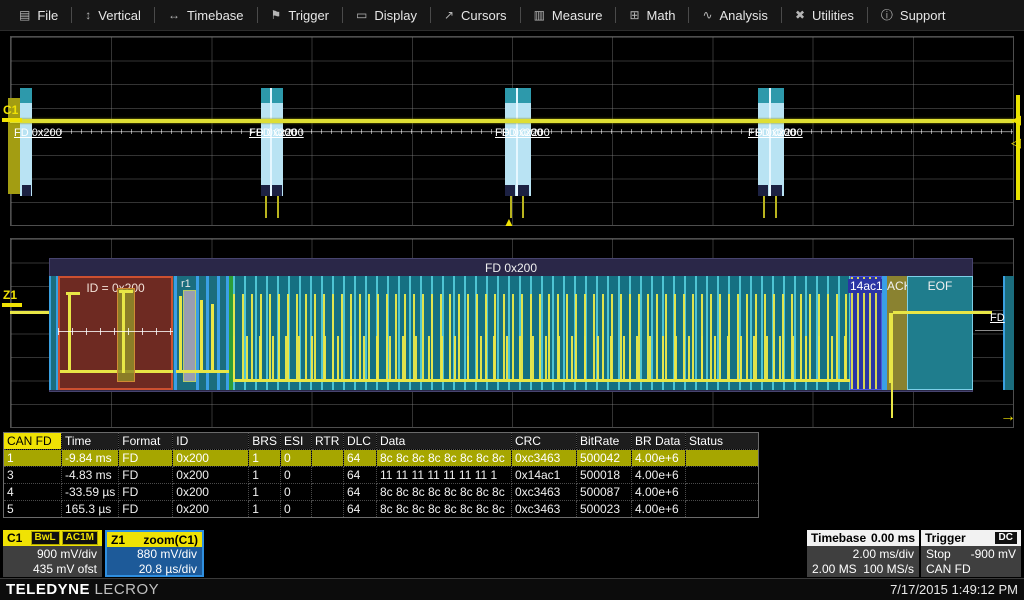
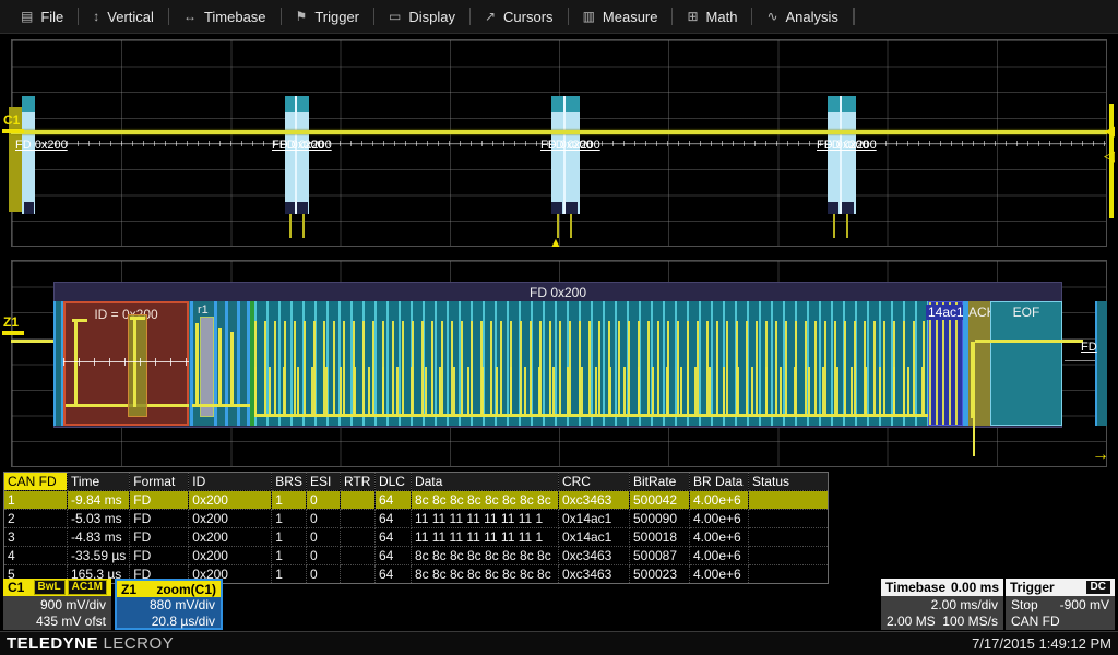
  ▤
  File
  ↕
  Vertical
  ↔
  Timebase
  ⚑
  Trigger
  ▭
  Display
  ↗
  Cursors
  ▥
  Measure
  ⊞
  Math
  ∿
  Analysis
- ✖
- Utilities
- ⓘ
- Support
  FD 0x200
  FD 0x200
  FD 0x200
  FD 0x200
  FD 0x200
  FD 0x200
  FD 0x200
  C1
  ◀
  ◁
  ▲
  Z1
  FD 0x200
  ID = 0x200
  r1
  14ac1
  EOF
  FD
  →
  CAN FD	Time	Format	ID	BRS	ESI	RTR	DLC	Data	CRC	BitRate	BR Data	Status
  1	-9.84 ms	FD	0x200	1	0		64	8c 8c 8c 8c 8c 8c 8c 8c	0xc3463	500042	4.00e+6
+ 2	-5.03 ms	FD	0x200	1	0		64	11 11 11 11 11 11 11 1	0x14ac1	500090	4.00e+6
  3	-4.83 ms	FD	0x200	1	0		64	11 11 11 11 11 11 11 1	0x14ac1	500018	4.00e+6
  4	-33.59 µs	FD	0x200	1	0		64	8c 8c 8c 8c 8c 8c 8c 8c	0xc3463	500087	4.00e+6
  5	165.3 µs	FD	0x200	1	0		64	8c 8c 8c 8c 8c 8c 8c 8c	0xc3463	500023	4.00e+6
  C1
  BwL
  AC1M
  900 mV/div
  435 mV ofst
  Z1
  zoom(C1)
  880 mV/div
  20.8 µs/div
  Timebase
  0.00 ms
  2.00 ms/div
  2.00 MS
  100 MS/s
  Trigger
  DC
  Stop
  -900 mV
  CAN FD
  TELEDYNE LECROY
  7/17/2015 1:49:12 PM
